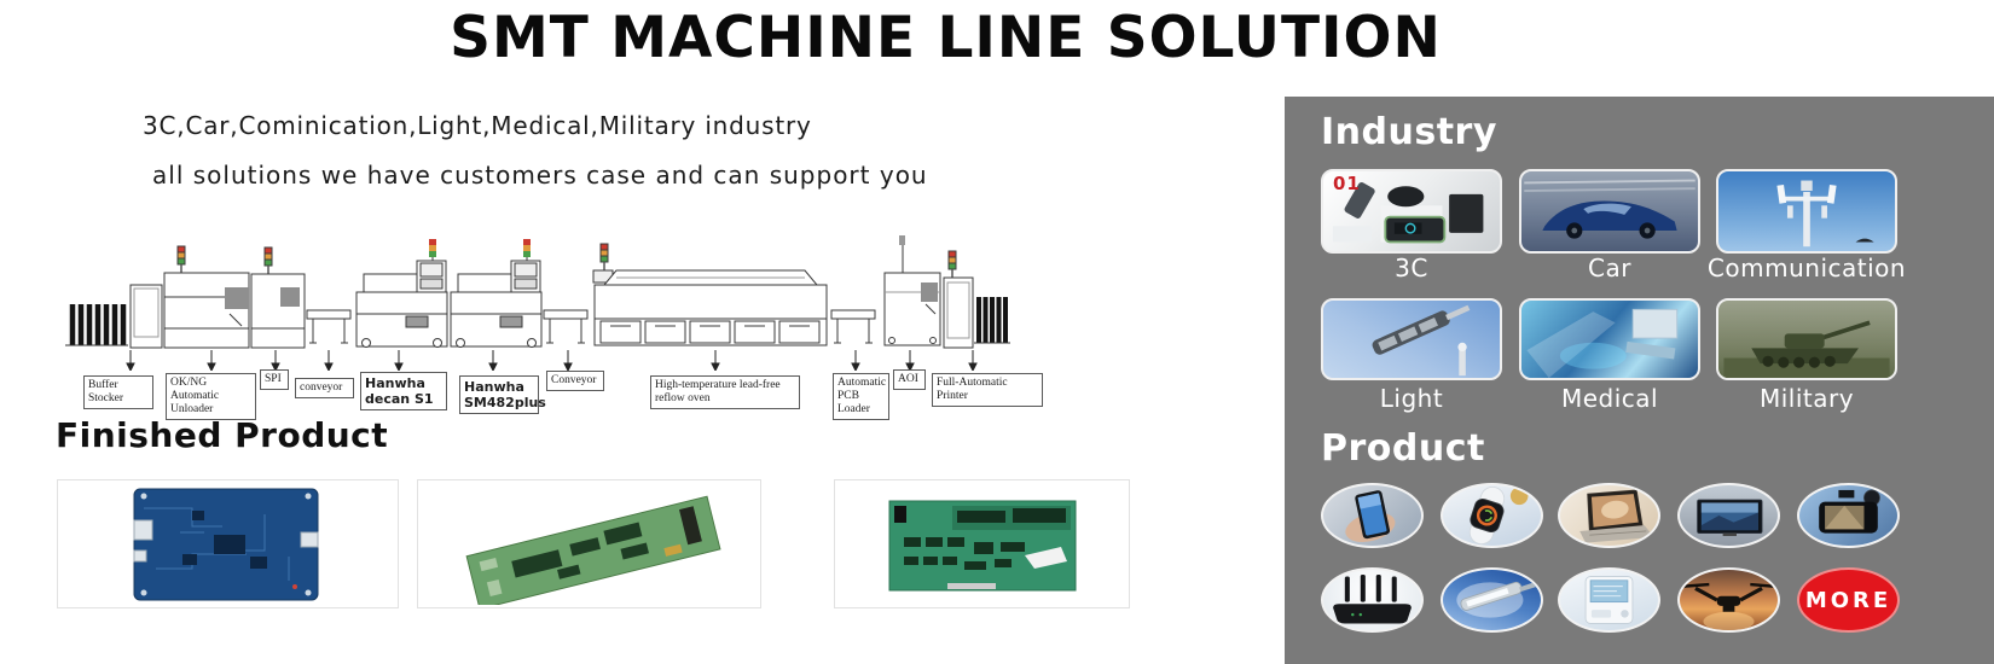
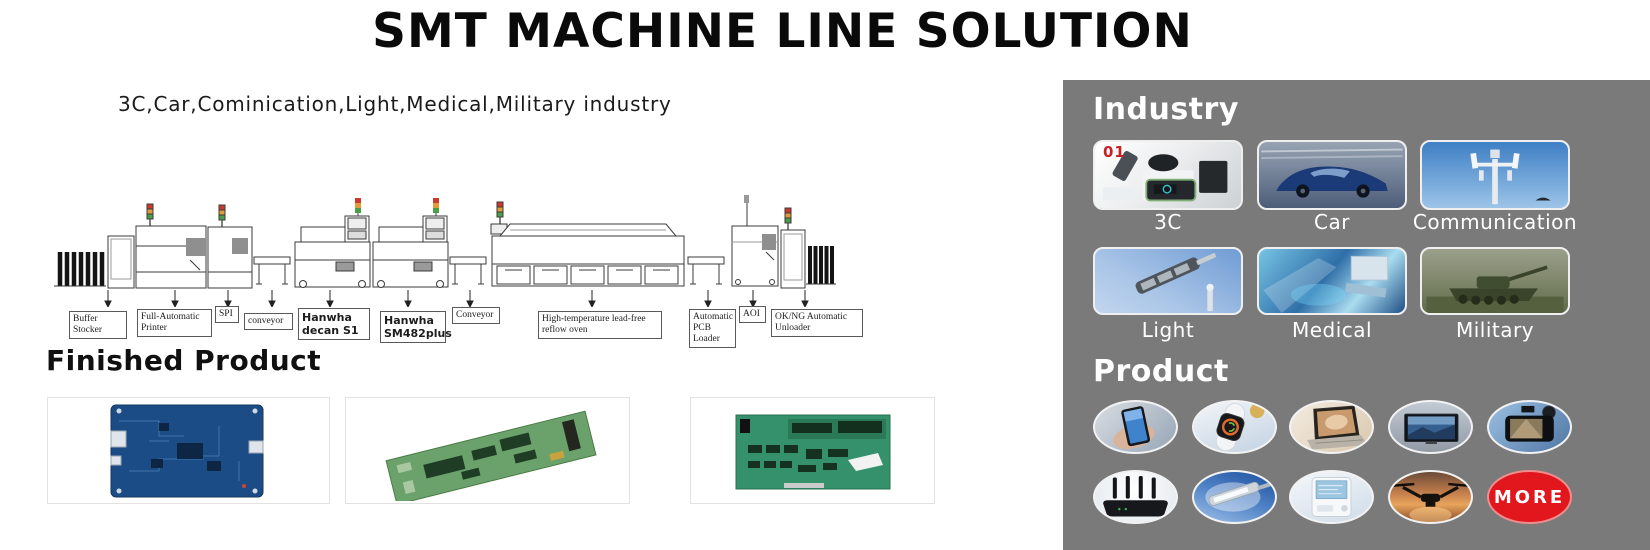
  SMT MACHINE LINE SOLUTION
  3C,Car,Cominication,Light,Medical,Military industry
- all solutions we have customers case and can support you
  Buffer Stocker
- OK/NG Automatic Unloader
+ Full-Automatic Printer
  SPI
  conveyor
  Hanwha decan S1
  Hanwha SM482plus
  Conveyor
  High-temperature lead-free reflow oven
  Automatic PCB Loader
  AOI
- Full-Automatic Printer
+ OK/NG Automatic Unloader
  Finished Product
  Industry
  01
  3C
  Car
  Communication
  Light
  Medical
  Military
  Product
  MORE
